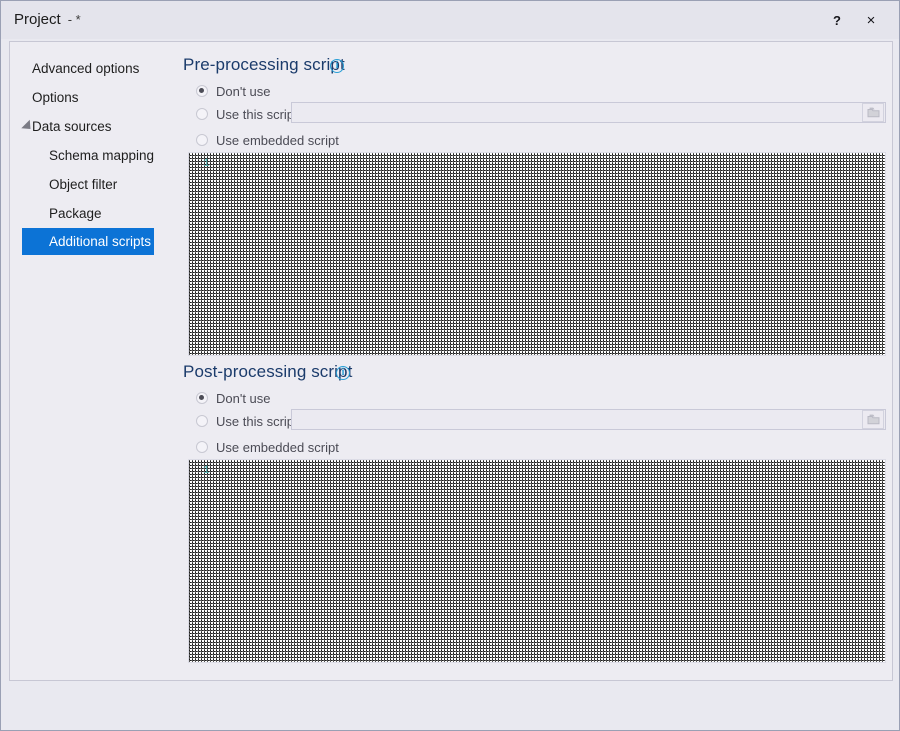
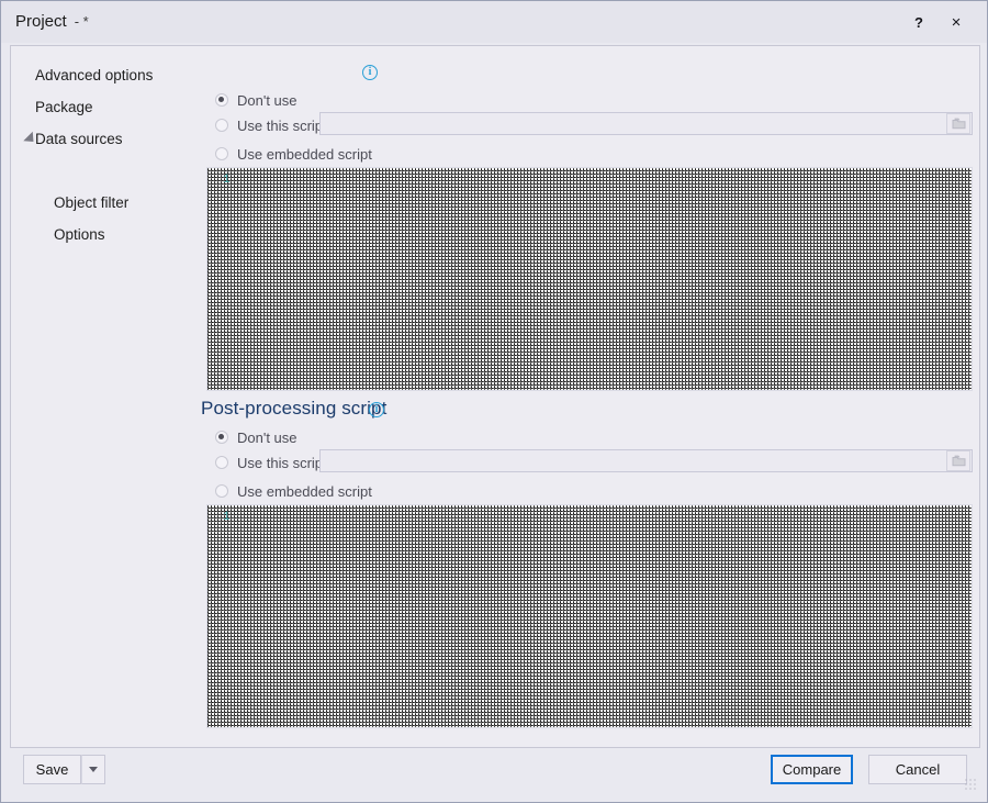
  Project - *
  ?
  ×
  Advanced options
- Options
+ Package
  Data sources
- Schema mapping
  Object filter
- Package
+ Options
- Additional scripts
- Pre-processing script
  i
  Don't use
  Use this scri
  Use embedded script
  1
  Post-processing script
  i
  Don't use
  Use this scri
  Use embedded script
  1
+ Save
+ Compare
+ Cancel
